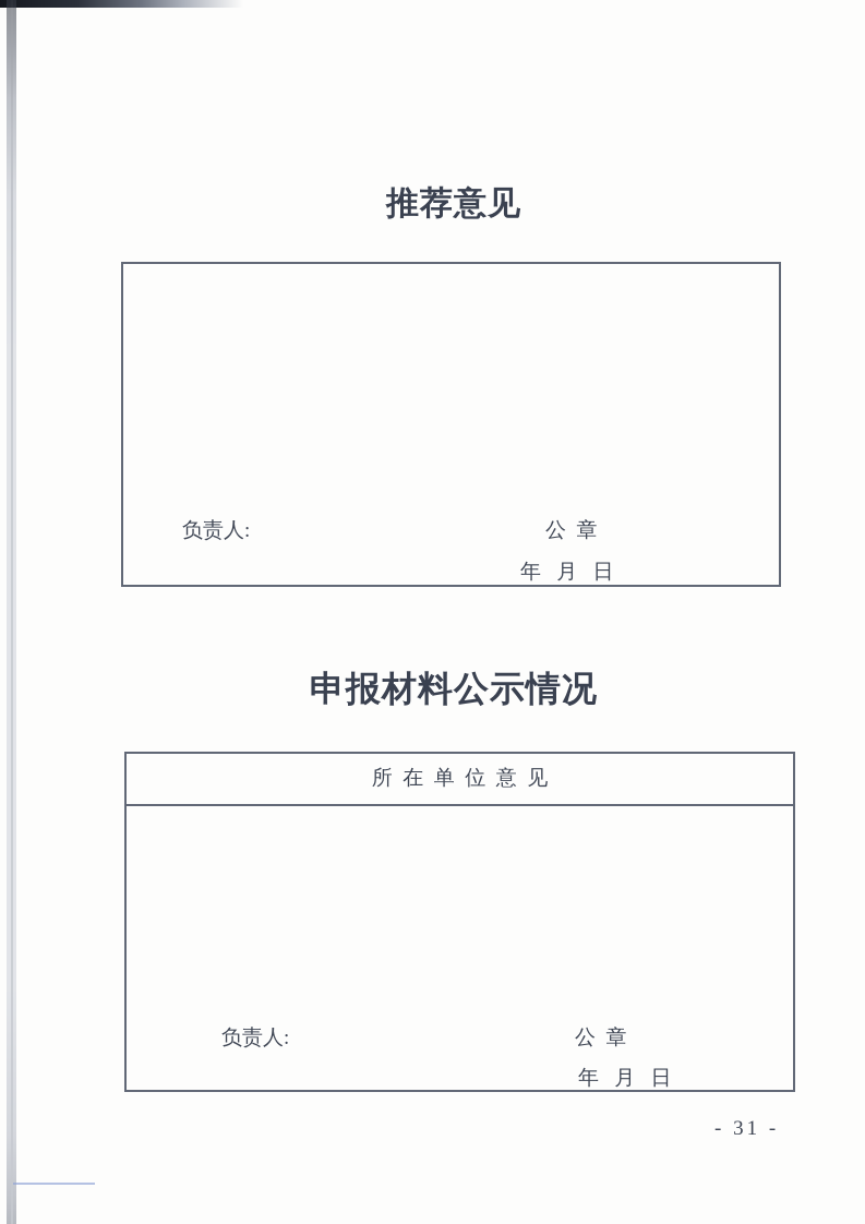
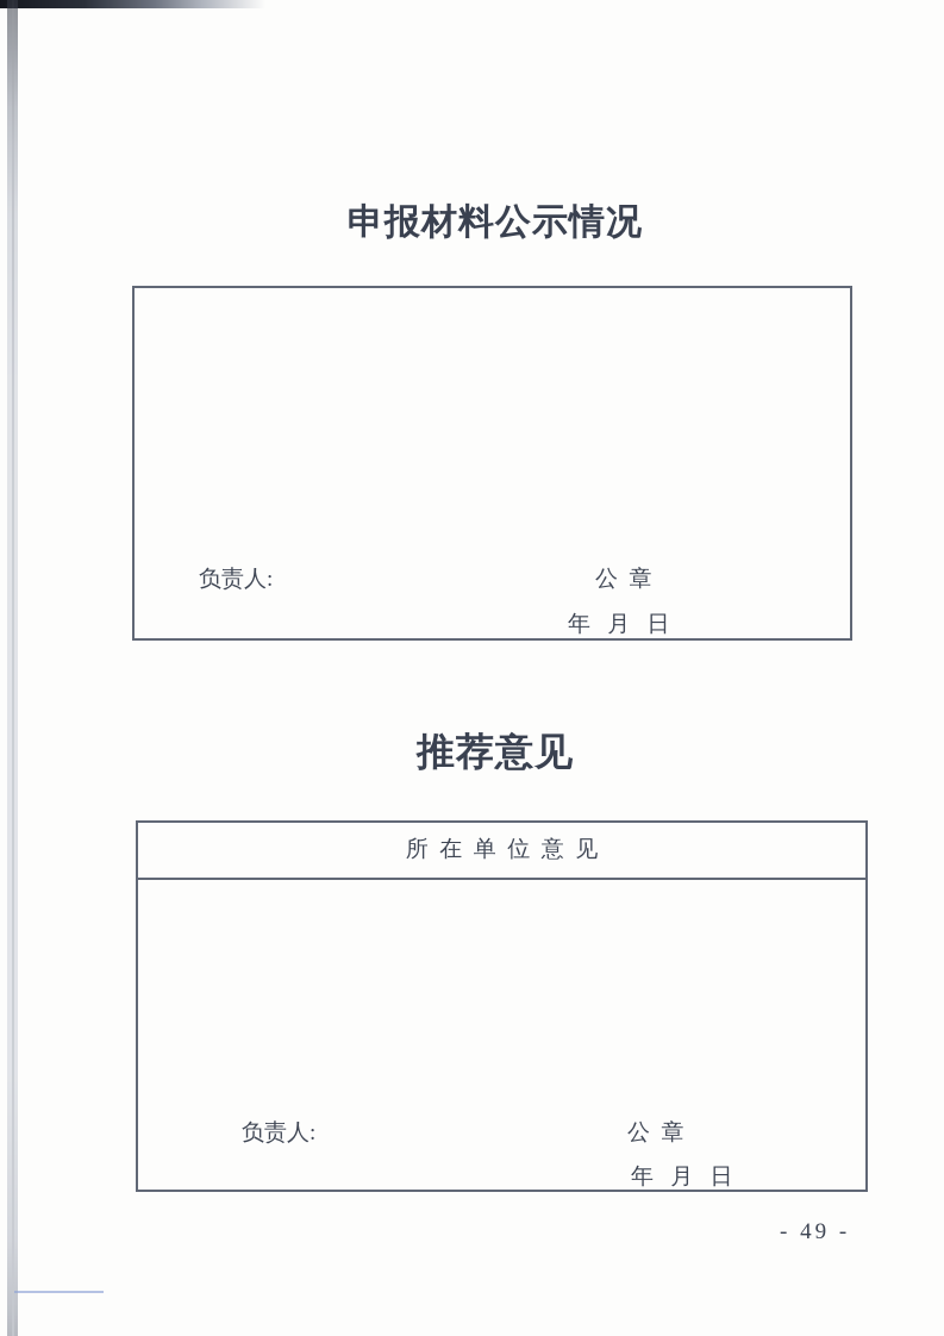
- 推荐意见
+ 申报材料公示情况
  负责人:
  公 章
  年 月 日
- 申报材料公示情况
+ 推荐意见
  所 在 单 位 意 见
  负责人:
  公 章
  年 月 日
- - 31 -
+ - 49 -
